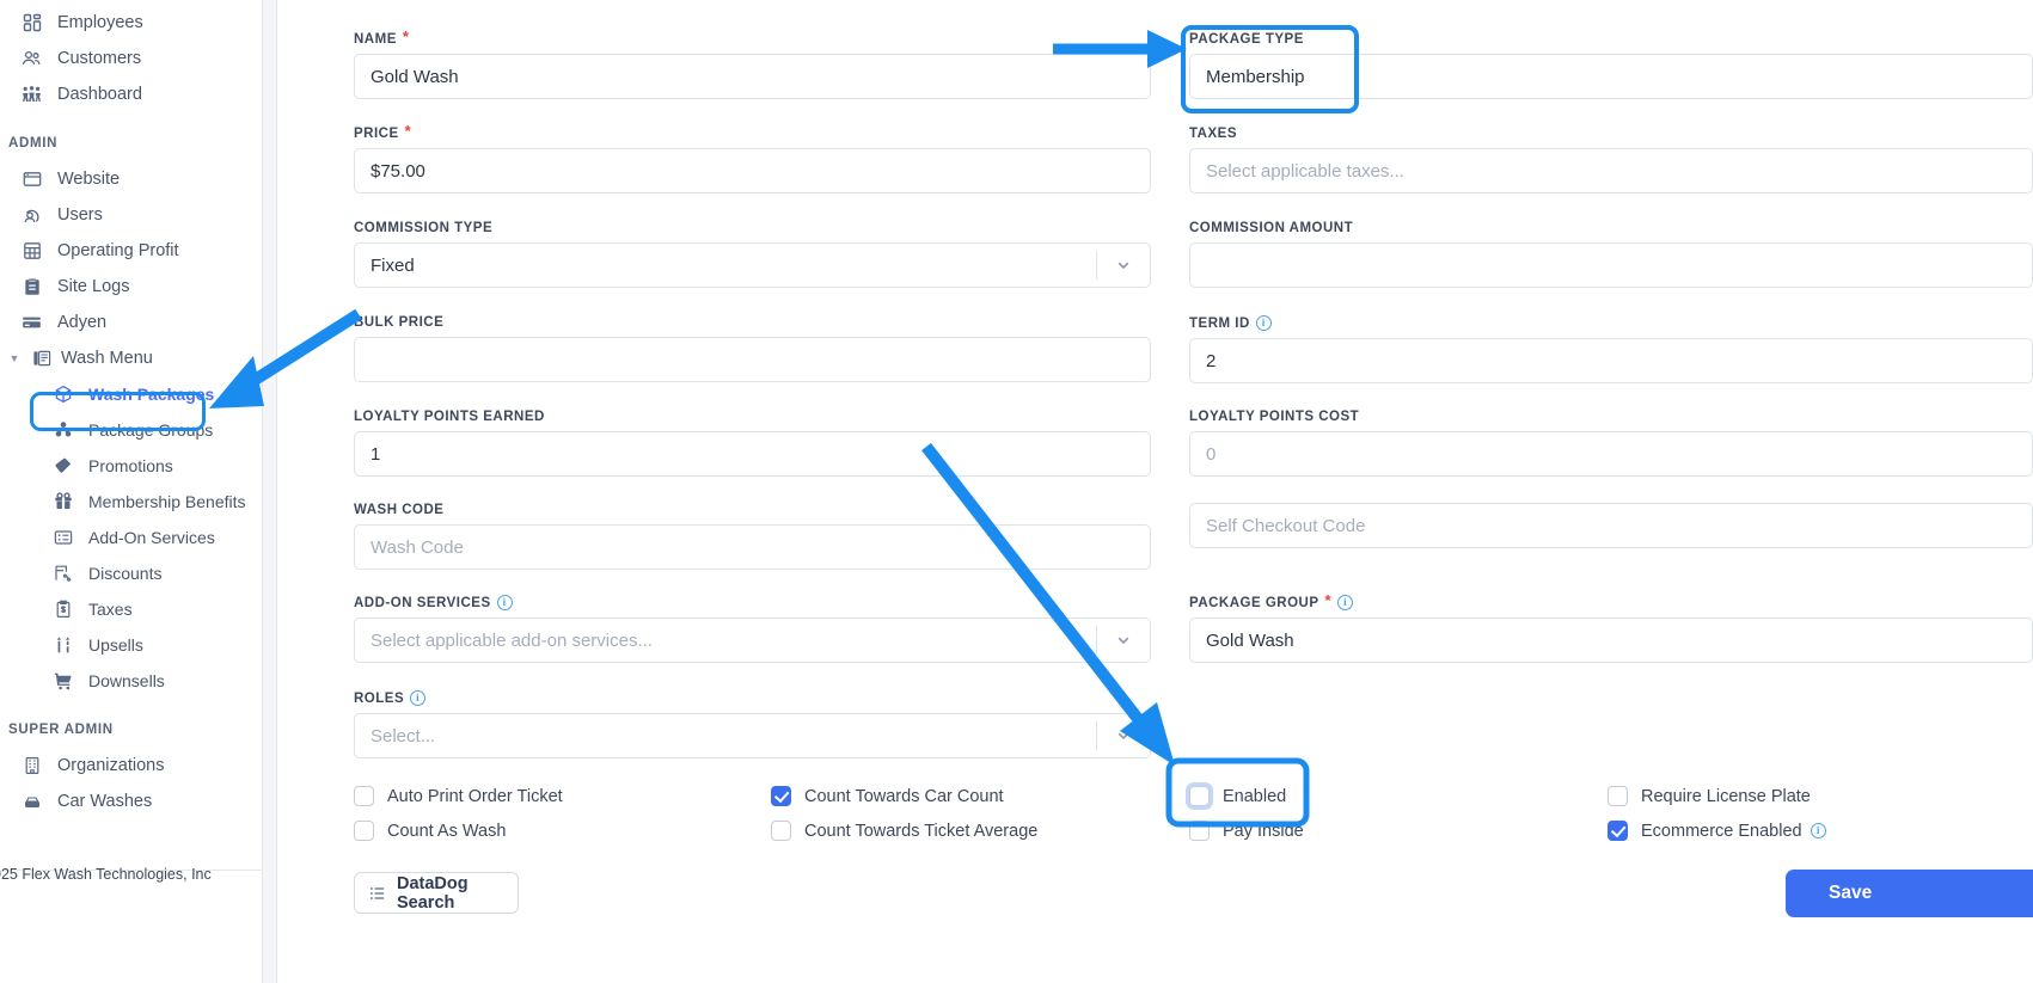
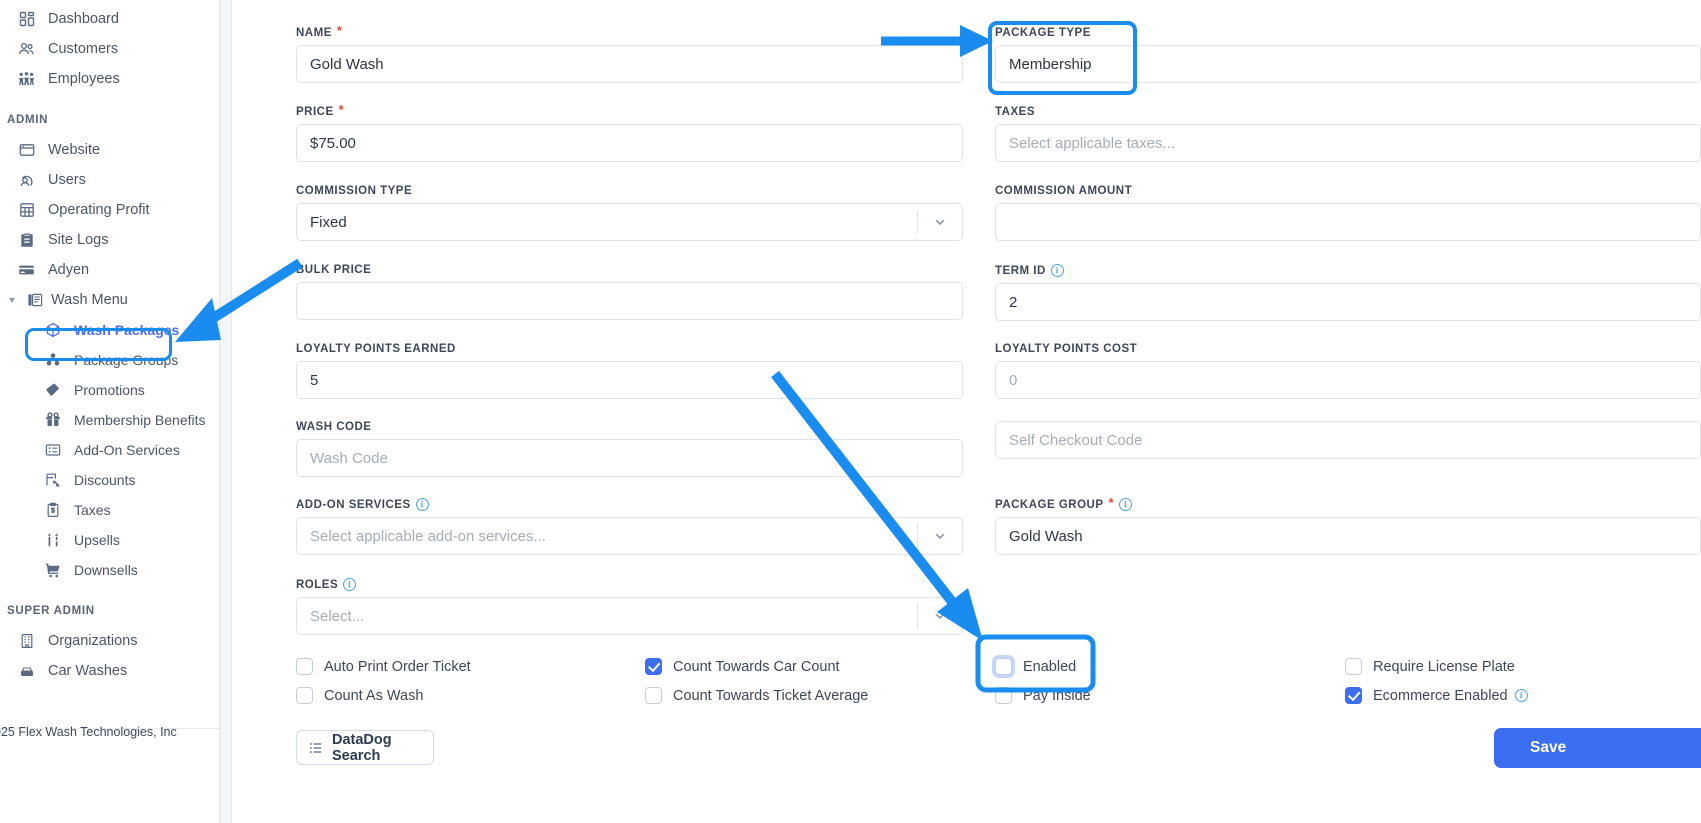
- Employees
+ Dashboard
  Customers
- Dashboard
+ Employees
  ADMIN
  Website
  Users
  Operating Profit
  Site Logs
  Adyen
  ▼
  Wash Menu
  Wash Packages
  Package Groups
  Promotions
  Membership Benefits
  Add-On Services
  Discounts
  Taxes
  Upsells
  Downsells
  SUPER ADMIN
  Organizations
  Car Washes
  25 Flex Wash Technologies, Inc
  NAME
  *
  Gold Wash
  PRICE
  *
  $75.00
  COMMISSION TYPE
  Fixed
  BULK PRICE
  LOYALTY POINTS EARNED
- 1
+ 5
  WASH CODE
  Wash Code
  ADD-ON SERVICES
  i
  Select applicable add-on services...
  ROLES
  i
  Select...
  PACKAGE TYPE
  Membership
  TAXES
  Select applicable taxes...
  COMMISSION AMOUNT
  TERM ID
  i
  2
  LOYALTY POINTS COST
  0
  Self Checkout Code
  PACKAGE GROUP
  *
  i
  Gold Wash
  Auto Print Order Ticket
  Count As Wash
  Count Towards Car Count
  Count Towards Ticket Average
  Enabled
  Pay Inside
  Require License Plate
  Ecommerce Enabled
  i
  DataDog Search
  Save
